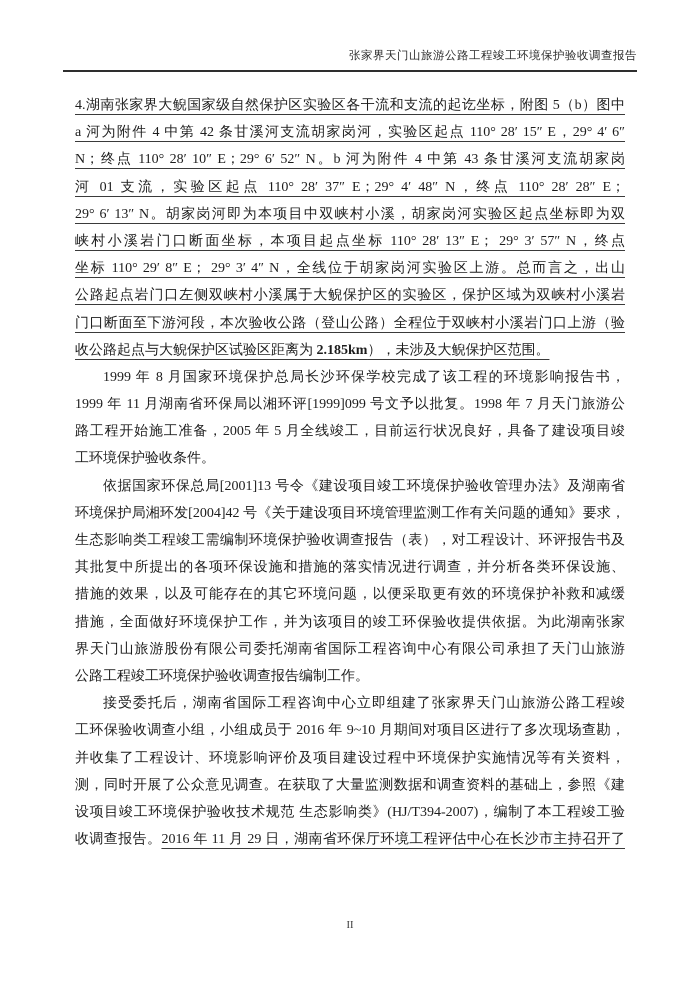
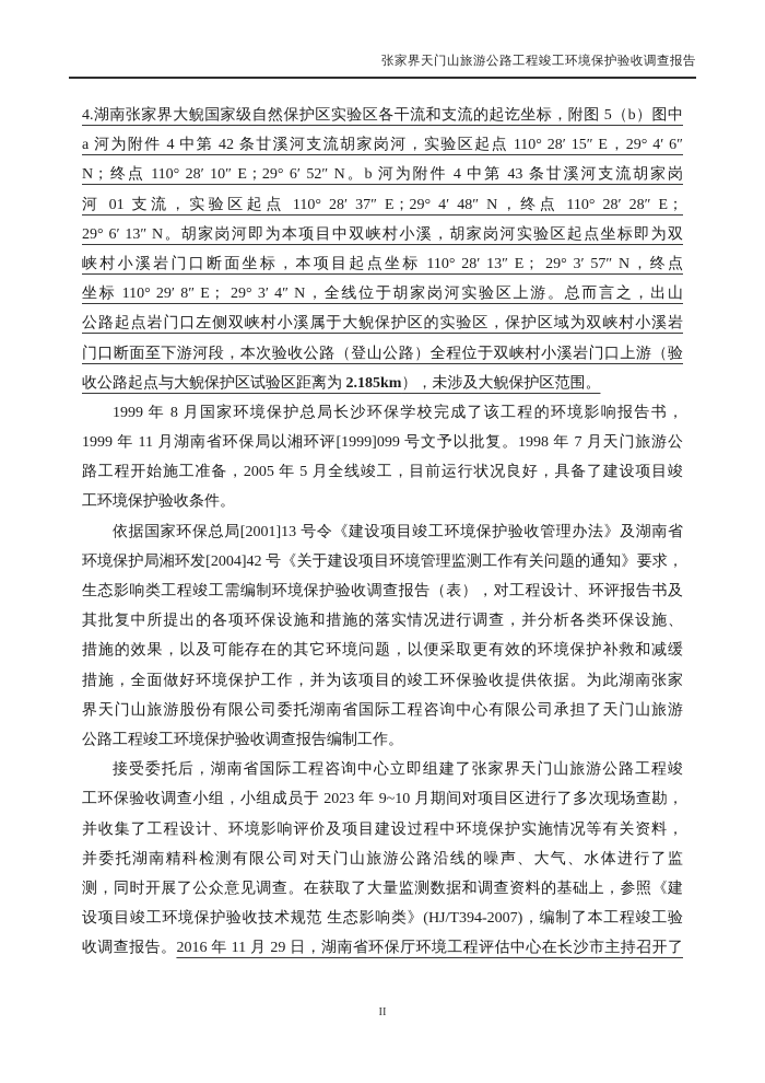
  张家界天门山旅游公路工程竣工环境保护验收调查报告
  4.湖南张家界大鲵国家级自然保护区实验区各干流和支流的起讫坐标，附图 5（b）图中
  a 河为附件 4 中第 42 条甘溪河支流胡家岗河，实验区起点 110° 28′ 15″ E，29° 4′ 6″
  N；终点 110° 28′ 10″ E；29° 6′ 52″ N。b 河为附件 4 中第 43 条甘溪河支流胡家岗
  河 01 支流，实验区起点 110° 28′ 37″ E；29° 4′ 48″ N，终点 110° 28′ 28″ E；
  29° 6′ 13″ N。胡家岗河即为本项目中双峡村小溪，胡家岗河实验区起点坐标即为双
  峡村小溪岩门口断面坐标，本项目起点坐标 110° 28′ 13″ E； 29° 3′ 57″ N，终点
  坐标 110° 29′ 8″ E； 29° 3′ 4″ N，全线位于胡家岗河实验区上游。总而言之，出山
  公路起点岩门口左侧双峡村小溪属于大鲵保护区的实验区，保护区域为双峡村小溪岩
  门口断面至下游河段，本次验收公路（登山公路）全程位于双峡村小溪岩门口上游（验
  收公路起点与大鲵保护区试验区距离为 2.185km），未涉及大鲵保护区范围。
  1999 年 8 月国家环境保护总局长沙环保学校完成了该工程的环境影响报告书，
  1999 年 11 月湖南省环保局以湘环评[1999]099 号文予以批复。1998 年 7 月天门旅游公
  路工程开始施工准备，2005 年 5 月全线竣工，目前运行状况良好，具备了建设项目竣
  工环境保护验收条件。
  依据国家环保总局[2001]13 号令《建设项目竣工环境保护验收管理办法》及湖南省
  环境保护局湘环发[2004]42 号《关于建设项目环境管理监测工作有关问题的通知》要求，
  生态影响类工程竣工需编制环境保护验收调查报告（表），对工程设计、环评报告书及
  其批复中所提出的各项环保设施和措施的落实情况进行调查，并分析各类环保设施、
  措施的效果，以及可能存在的其它环境问题，以便采取更有效的环境保护补救和减缓
  措施，全面做好环境保护工作，并为该项目的竣工环保验收提供依据。为此湖南张家
  界天门山旅游股份有限公司委托湖南省国际工程咨询中心有限公司承担了天门山旅游
  公路工程竣工环境保护验收调查报告编制工作。
  接受委托后，湖南省国际工程咨询中心立即组建了张家界天门山旅游公路工程竣
- 工环保验收调查小组，小组成员于 2016 年 9~10 月期间对项目区进行了多次现场查勘，
+ 工环保验收调查小组，小组成员于 2023 年 9~10 月期间对项目区进行了多次现场查勘，
  并收集了工程设计、环境影响评价及项目建设过程中环境保护实施情况等有关资料，
+ 并委托湖南精科检测有限公司对天门山旅游公路沿线的噪声、大气、水体进行了监
  测，同时开展了公众意见调查。在获取了大量监测数据和调查资料的基础上，参照《建
  设项目竣工环境保护验收技术规范 生态影响类》(HJ/T394-2007)，编制了本工程竣工验
  收调查报告。2016 年 11 月 29 日，湖南省环保厅环境工程评估中心在长沙市主持召开了
  II
